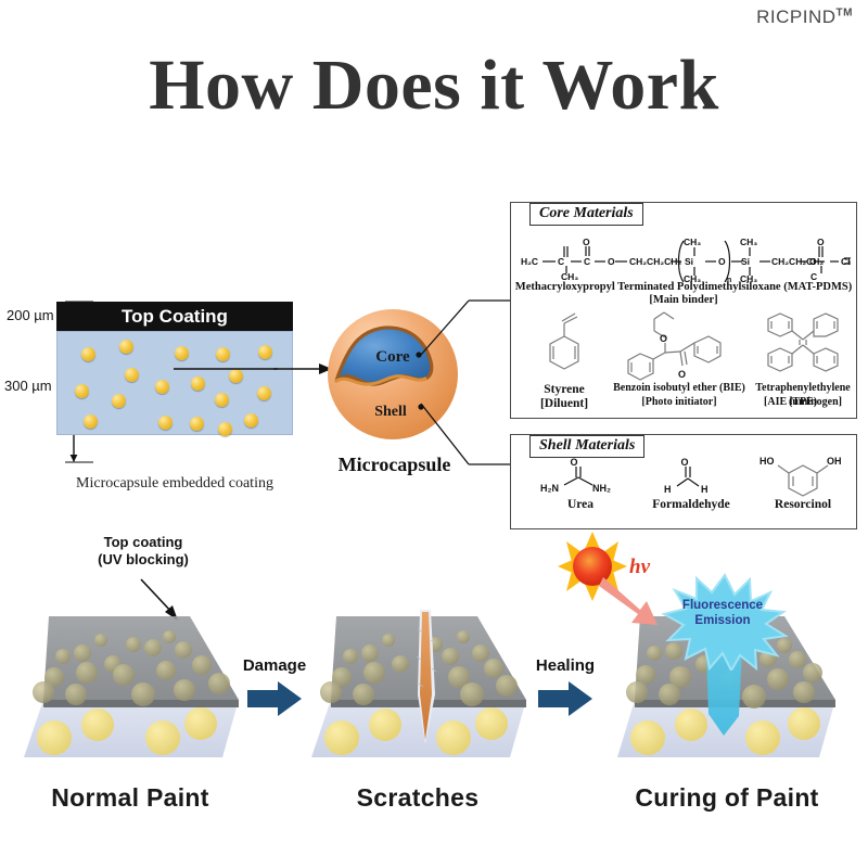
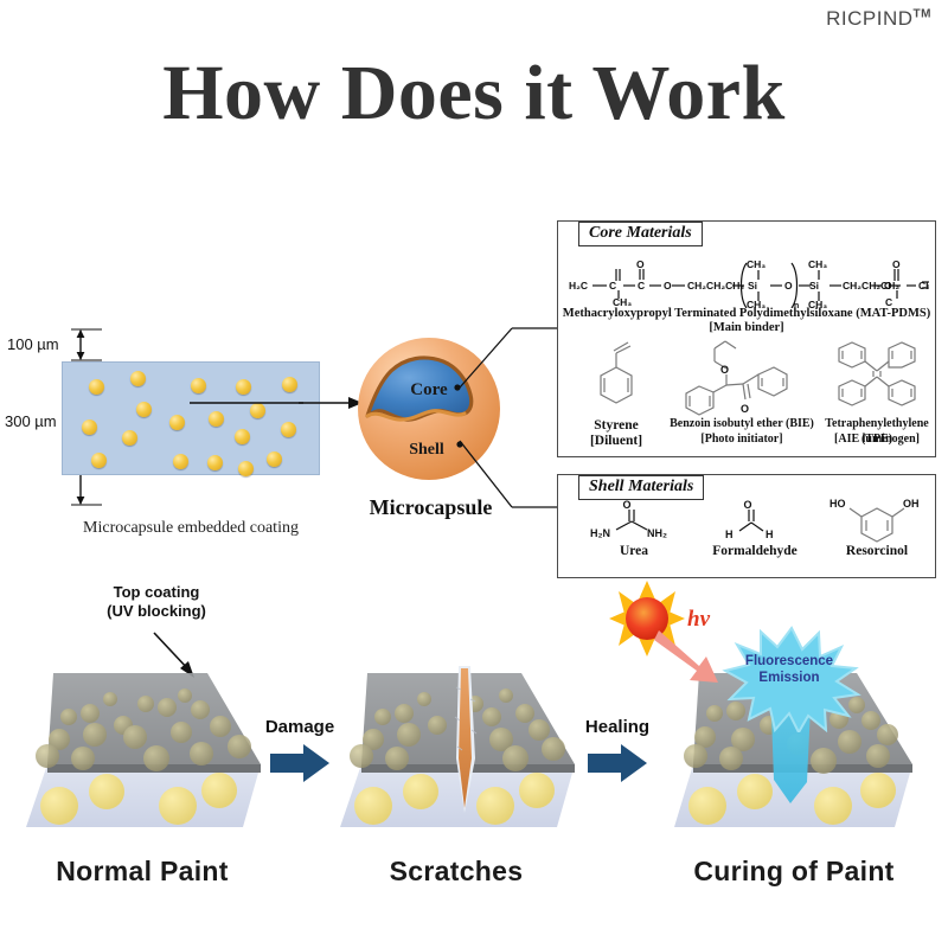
  RICPINDTM
  How Does it Work
- 200 µm
+ 100 µm
  300 µm
- Top Coating
  Microcapsule embedded coating
  Core
  Shell
  Microcapsule
  Core Materials
  H₂C
  C
  C
  O
  O
  CH₂CH₂CH₂
  CH₃
  Si
  CH₃
  CH₃
  O
  Si
  CH₃
  CH₃
  CH₂CH₂CH₂
  O
  O
  C
  Methacryloxypropyl Terminated Polydimethylsiloxane (MAT-PDMS)
  [Main binder]
  Styrene
  [Diluent]
  O
  O
  Benzoin isobutyl ether (BIE)
  [Photo initiator]
  Tetraphenylethylene (TPE)
  [AIE luminogen]
  Shell Materials
  O
  H₂N
  NH₂
  Urea
  O
  H
  H
  Formaldehyde
  HO
  OH
  Resorcinol
  Top coating
  (UV blocking)
  Normal Paint
  Damage
  Scratches
  Healing
  Fluorescence
  Emission
  hν
  Curing of Paint
